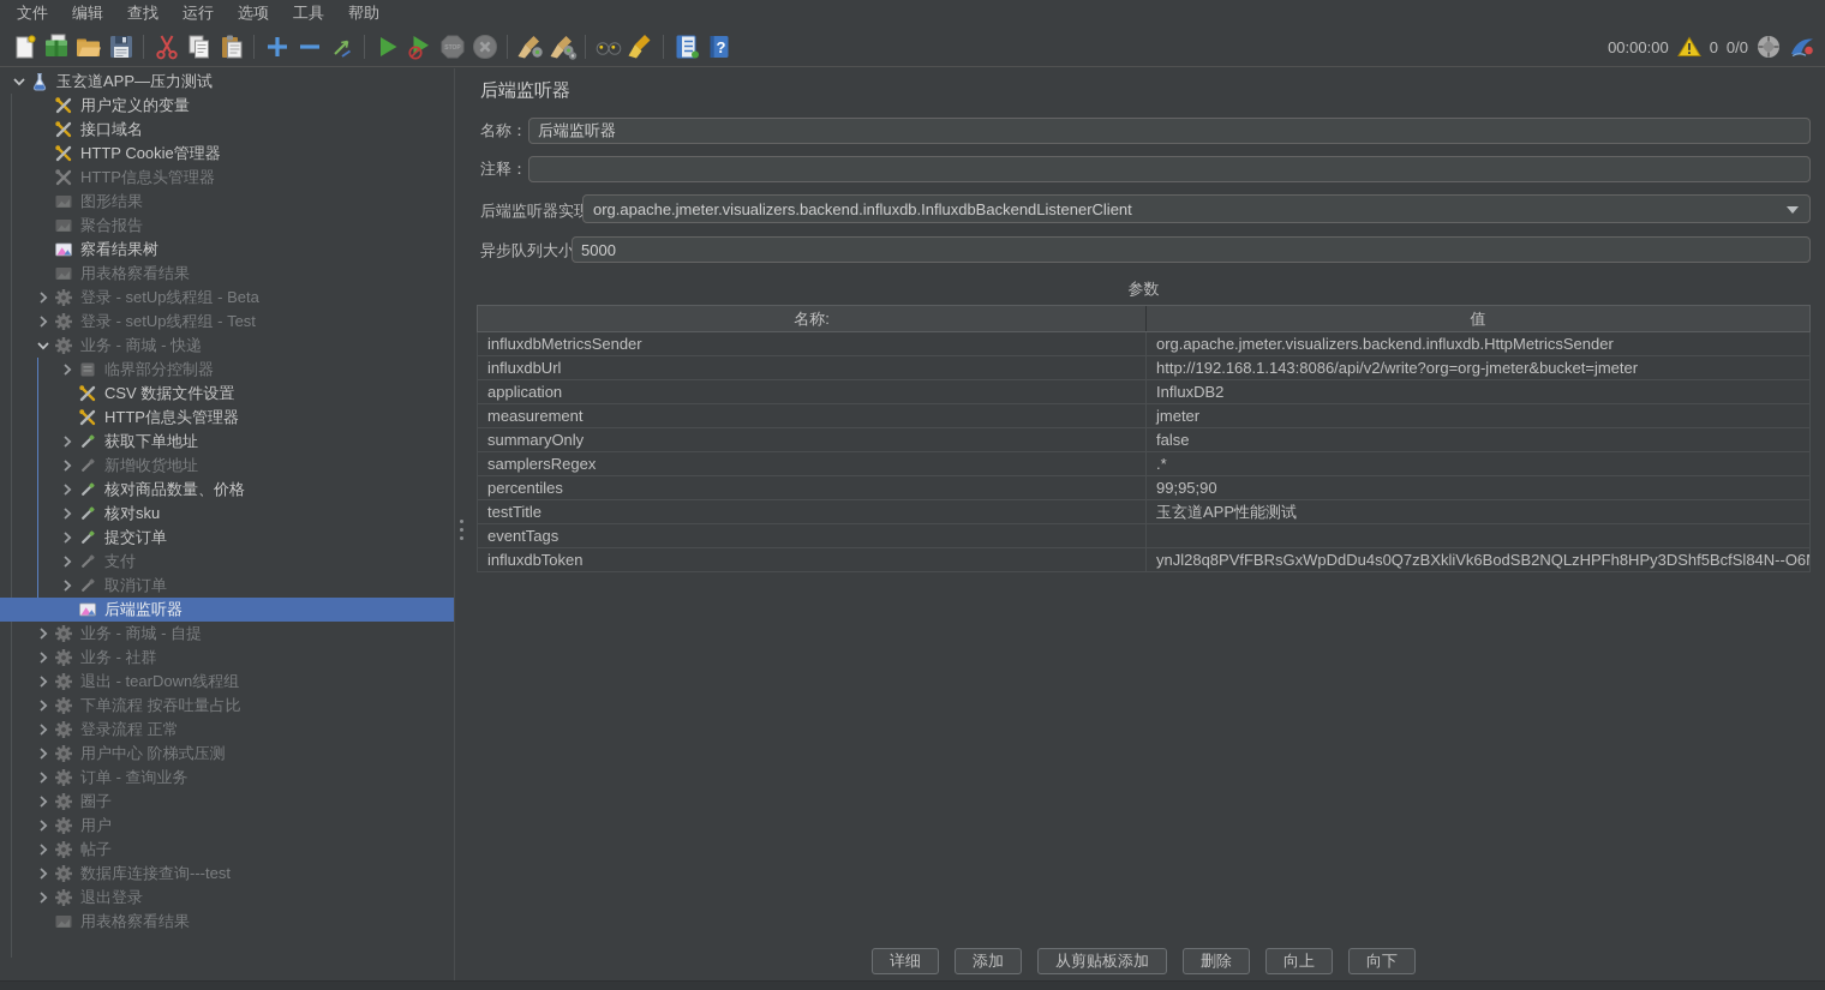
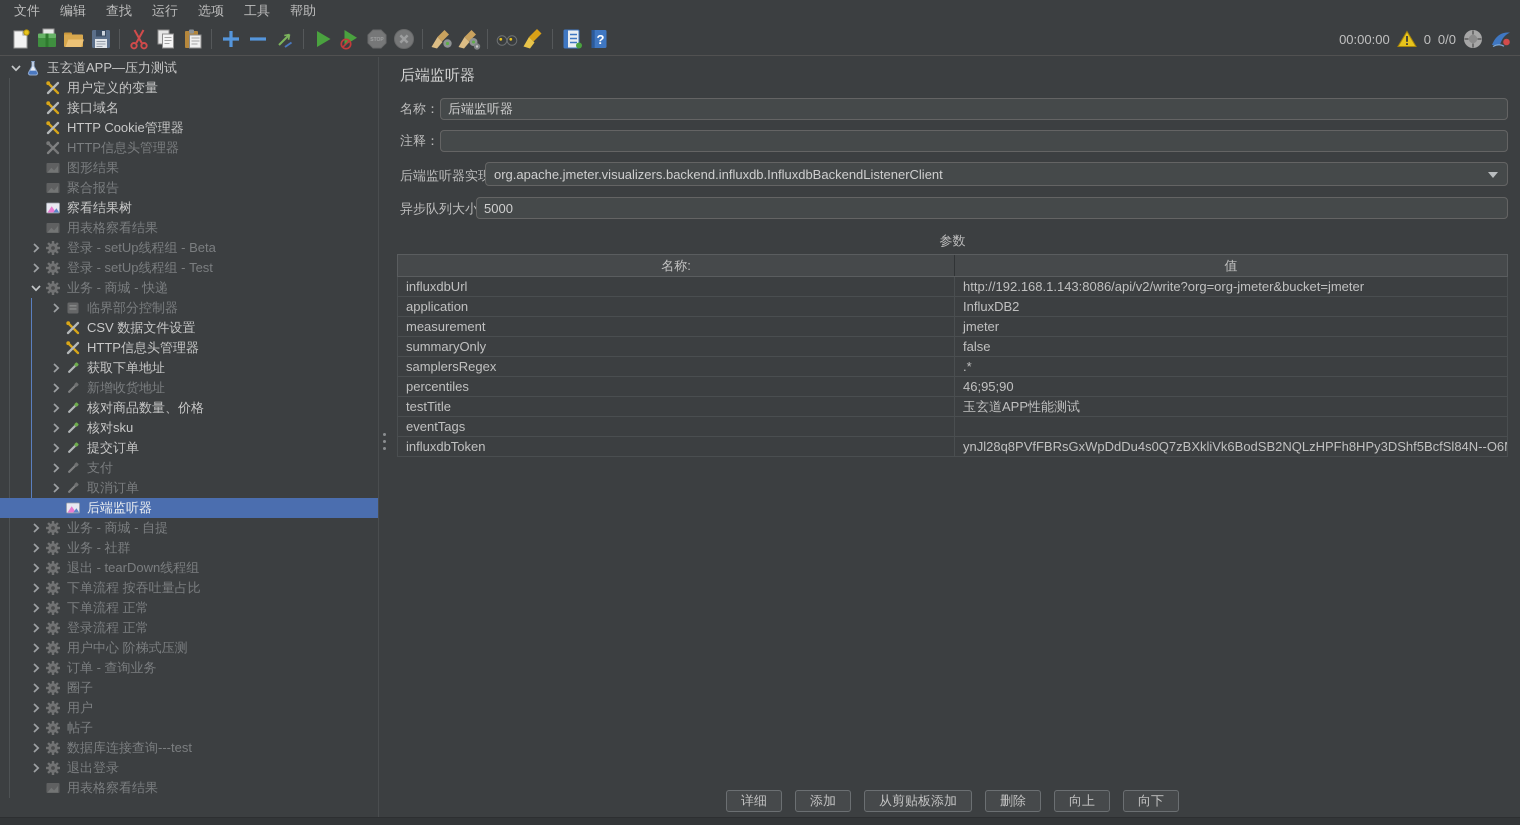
  文件
  编辑
  查找
  运行
  选项
  工具
  帮助
  ?
  00:00:00
  0
  0/0
  玉玄道APP—压力测试
  用户定义的变量
  接口域名
  HTTP Cookie管理器
  HTTP信息头管理器
  图形结果
  聚合报告
  察看结果树
  用表格察看结果
  登录 - setUp线程组 - Beta
  登录 - setUp线程组 - Test
  业务 - 商城 - 快递
  临界部分控制器
  CSV 数据文件设置
  HTTP信息头管理器
  获取下单地址
  新增收货地址
  核对商品数量、价格
  核对sku
  提交订单
  支付
  取消订单
  后端监听器
  业务 - 商城 - 自提
  业务 - 社群
  退出 - tearDown线程组
  下单流程 按吞吐量占比
+ 下单流程 正常
  登录流程 正常
  用户中心 阶梯式压测
  订单 - 查询业务
  圈子
  用户
  帖子
  数据库连接查询---test
  退出登录
  用表格察看结果
  后端监听器
  名称：
  后端监听器
  注释：
  后端监听器实
  org.apache.jmeter.visualizers.backend.influxdb.InfluxdbBackendListenerClient
  异步队列大小
  5000
  参数
  名称:
  值
- influxdbMetricsSender
- org.apache.jmeter.visualizers.backend.influxdb.HttpMetricsSender
  influxdbUrl
  http://192.168.1.143:8086/api/v2/write?org=org-jmeter&bucket=jmeter
  application
  InfluxDB2
  measurement
  jmeter
  summaryOnly
  false
  samplersRegex
  .*
  percentiles
- 99;95;90
+ 46;95;90
  testTitle
  玉玄道APP性能测试
  eventTags
  influxdbToken
  ynJl28q8PVfFBRsGxWpDdDu4s0Q7zBXkliVk6BodSB2NQLzHPFh8HPy3DShf5BcfSl84N--O6
  详细
  添加
  从剪贴板添加
  删除
  向上
  向下
